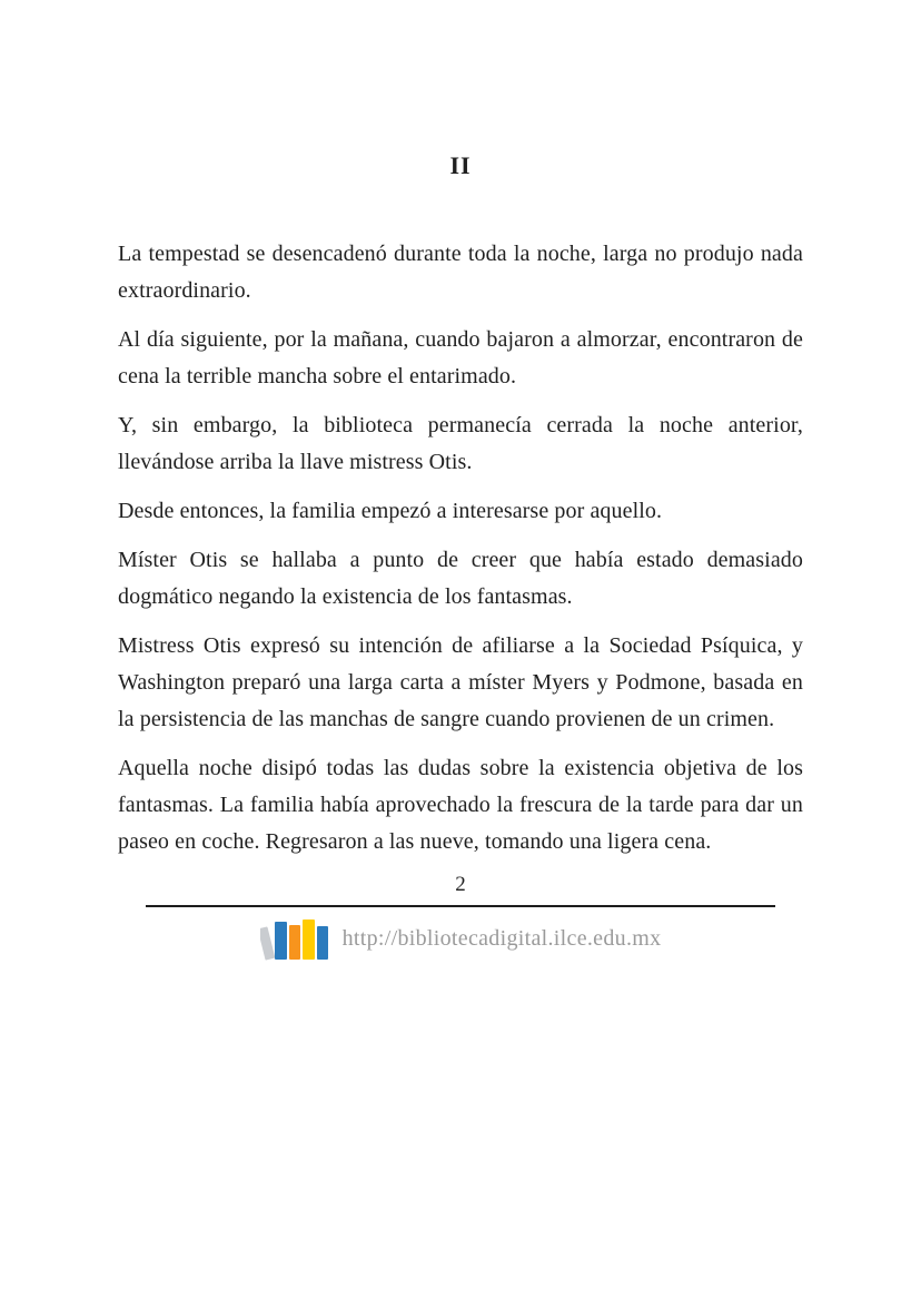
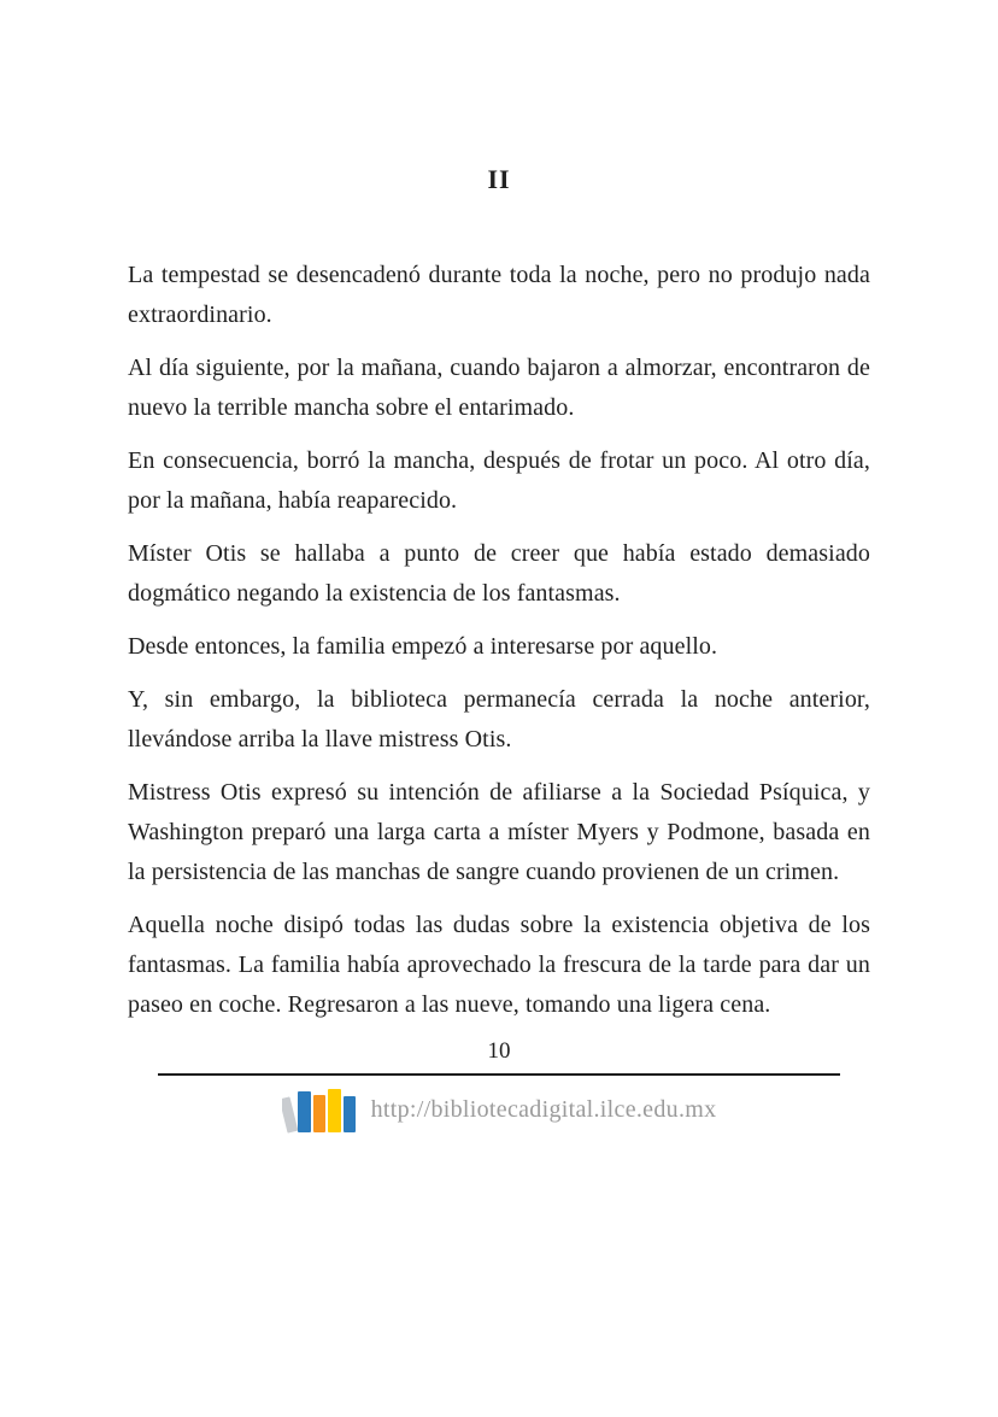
  II
- La tempestad se desencadenó durante toda la noche, larga no produjo nada extraordinario.
+ La tempestad se desencadenó durante toda la noche, pero no produjo nada extraordinario.
- Al día siguiente, por la mañana, cuando bajaron a almorzar, encontraron de cena la terrible mancha sobre el entarimado.
+ Al día siguiente, por la mañana, cuando bajaron a almorzar, encontraron de nuevo la terrible mancha sobre el entarimado.
+ En consecuencia, borró la mancha, después de frotar un poco. Al otro día, por la mañana, había reaparecido.
- Y, sin embargo, la biblioteca permanecía cerrada la noche anterior, llevándose arriba la llave mistress Otis.
+ Míster Otis se hallaba a punto de creer que había estado demasiado dogmático negando la existencia de los fantasmas.
  Desde entonces, la familia empezó a interesarse por aquello.
- Míster Otis se hallaba a punto de creer que había estado demasiado dogmático negando la existencia de los fantasmas.
+ Y, sin embargo, la biblioteca permanecía cerrada la noche anterior, llevándose arriba la llave mistress Otis.
  Mistress Otis expresó su intención de afiliarse a la Sociedad Psíquica, y Washington preparó una larga carta a míster Myers y Podmone, basada en la persistencia de las manchas de sangre cuando provienen de un crimen.
  Aquella noche disipó todas las dudas sobre la existencia objetiva de los fantasmas. La familia había aprovechado la frescura de la tarde para dar un paseo en coche. Regresaron a las nueve, tomando una ligera cena.
- 2
+ 10
  http://bibliotecadigital.ilce.edu.mx
